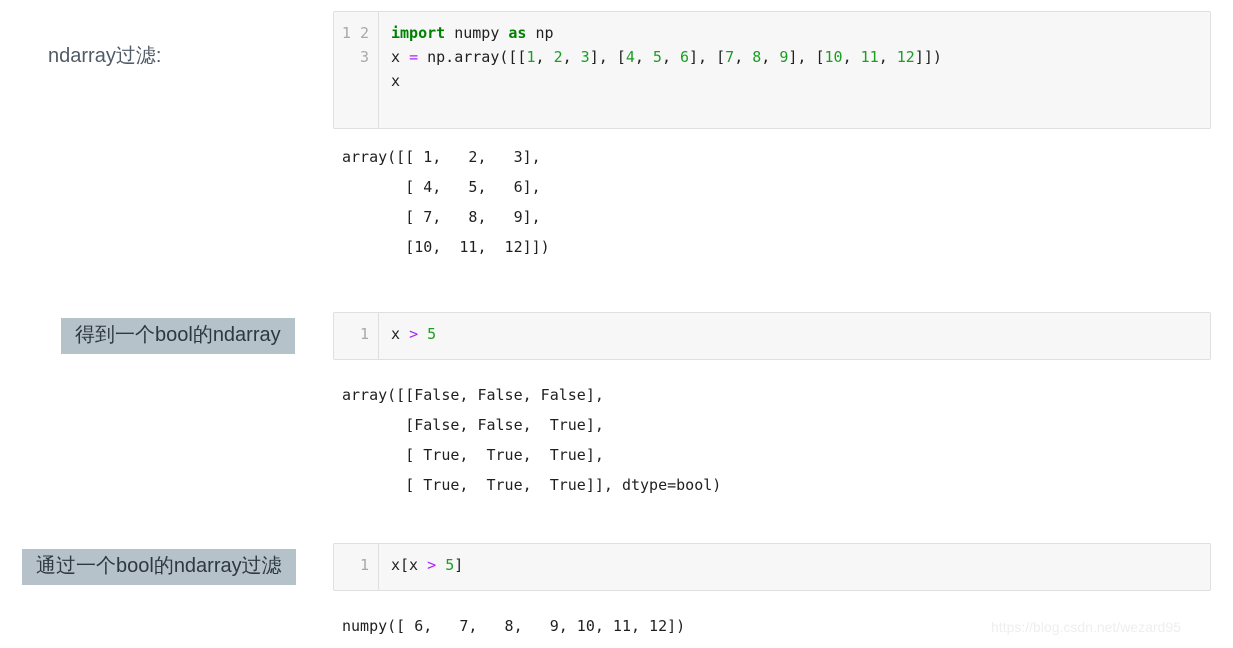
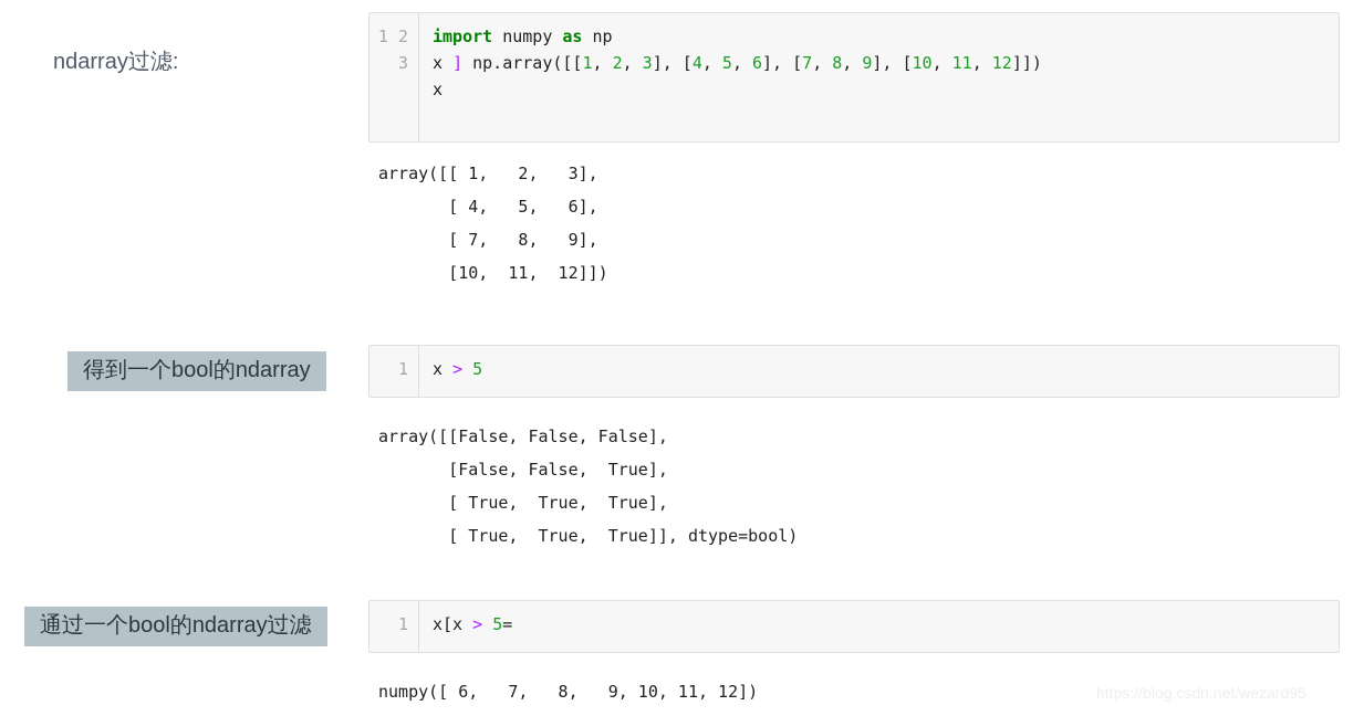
  ndarray过滤:
  1 2 3
- import numpy as np x = np.array([[1, 2, 3], [4, 5, 6], [7, 8, 9], [10, 11, 12]]) x
+ import numpy as np x ] np.array([[1, 2, 3], [4, 5, 6], [7, 8, 9], [10, 11, 12]]) x
  array([[ 1, 2, 3],
  [ 4, 5, 6],
  [ 7, 8, 9],
  [10, 11, 12]])
  1
  x > 5
  得到一个bool的ndarray
  array([[False, False, False],
  [False, False, True],
  [ True, True, True],
  [ True, True, True]], dtype=bool)
  1
- x[x > 5]
+ x[x > 5=
  通过一个bool的ndarray过滤
  numpy([ 6, 7, 8, 9, 10, 11, 12])
